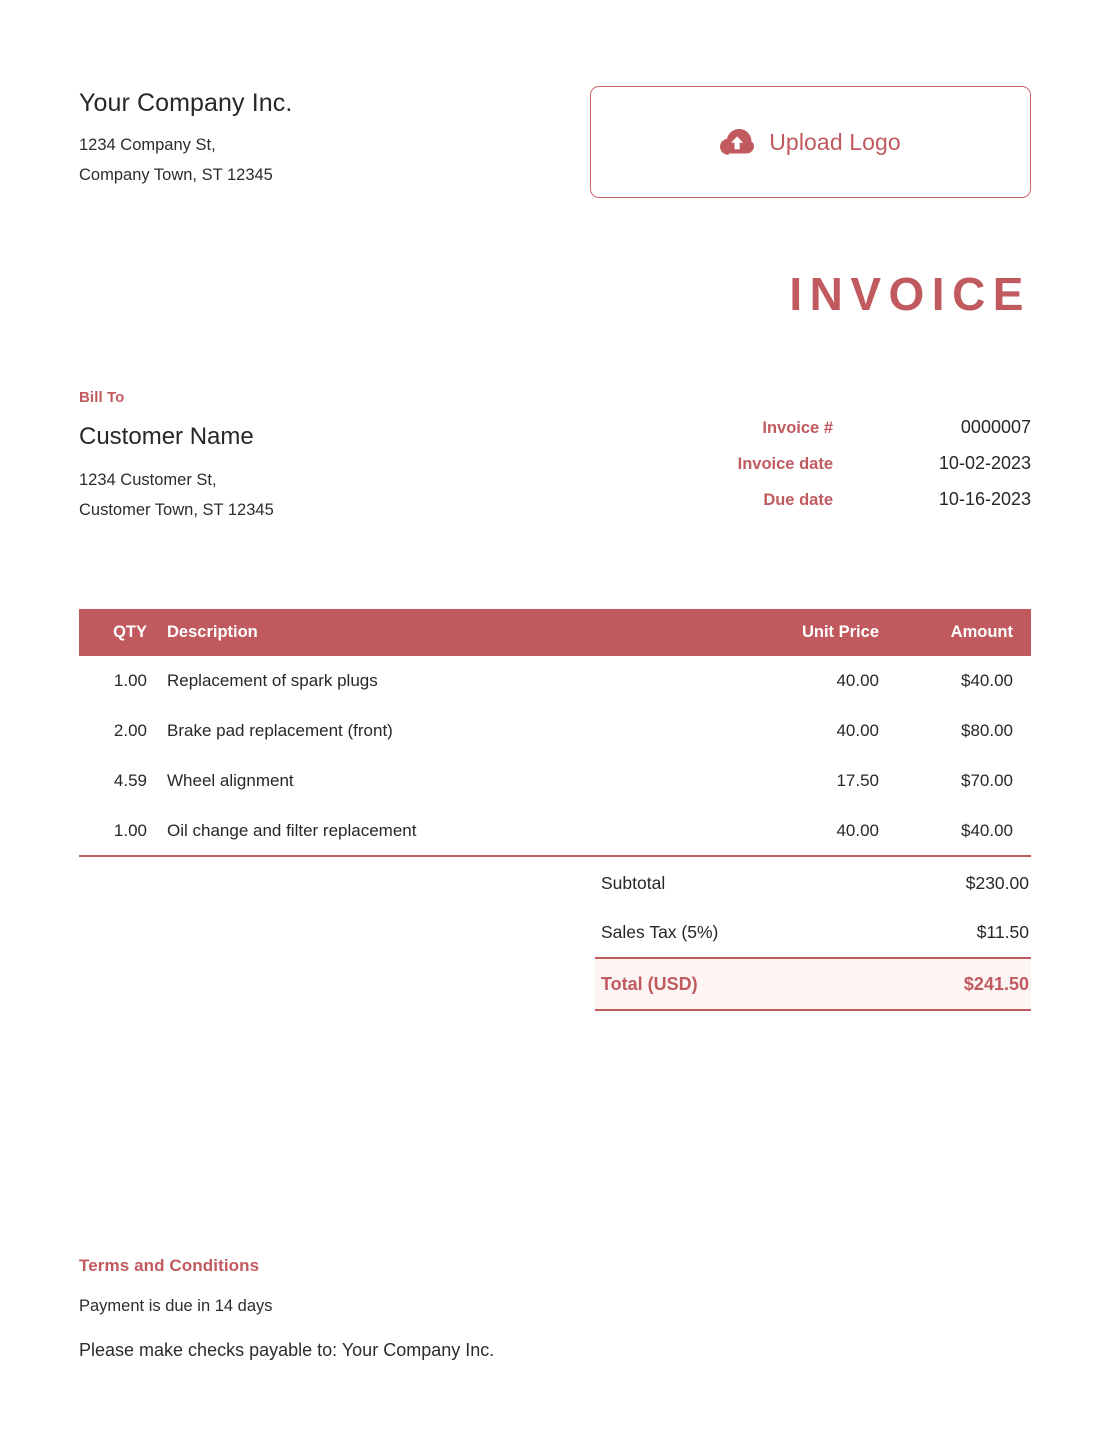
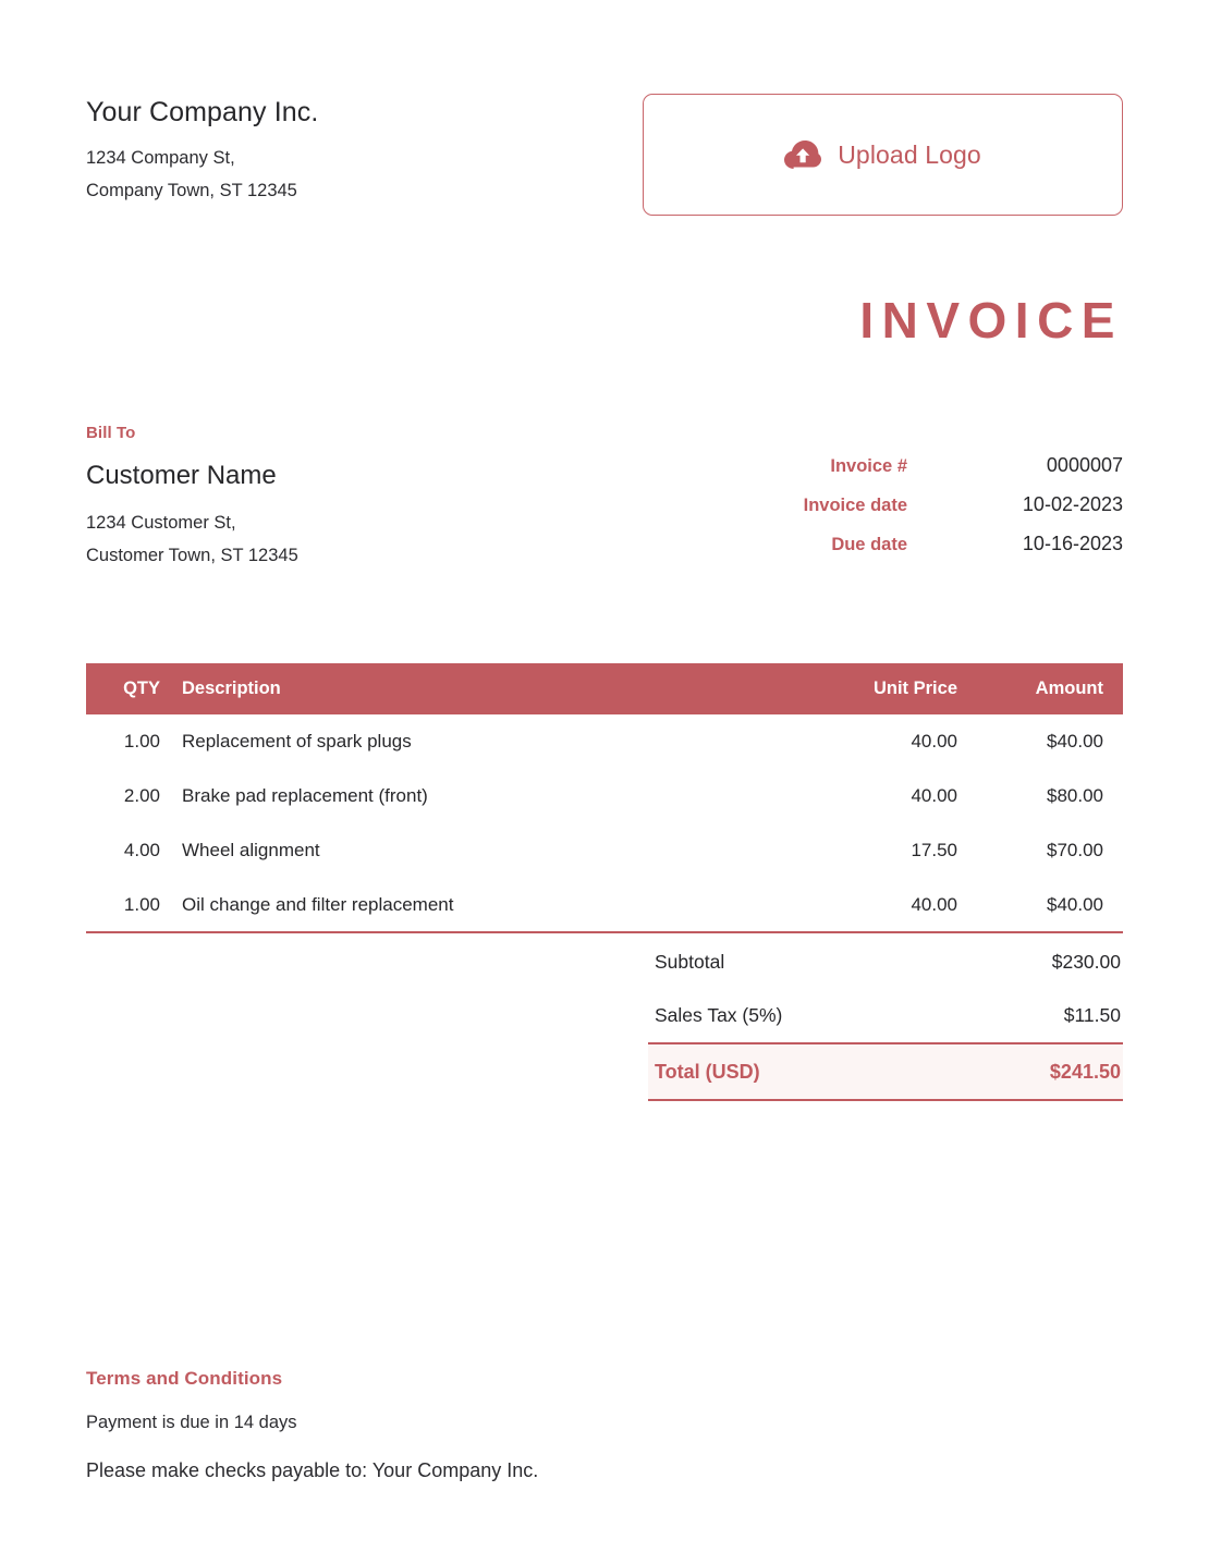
  Your Company Inc.
  1234 Company St,
  Company Town, ST 12345
  Upload Logo
  INVOICE
  Bill To
  Customer Name
  1234 Customer St,
  Customer Town, ST 12345
  Invoice #	0000007
  Invoice date	10-02-2023
  Due date	10-16-2023
  QTY	Description	Unit Price	Amount
  1.00	Replacement of spark plugs	40.00	$40.00
  2.00	Brake pad replacement (front)	40.00	$80.00
- 4.59	Wheel alignment	17.50	$70.00
+ 4.00	Wheel alignment	17.50	$70.00
  1.00	Oil change and filter replacement	40.00	$40.00
  Subtotal	$230.00
  Sales Tax (5%)	$11.50
  Total (USD)	$241.50
  Terms and Conditions
  Payment is due in 14 days
  Please make checks payable to: Your Company Inc.
